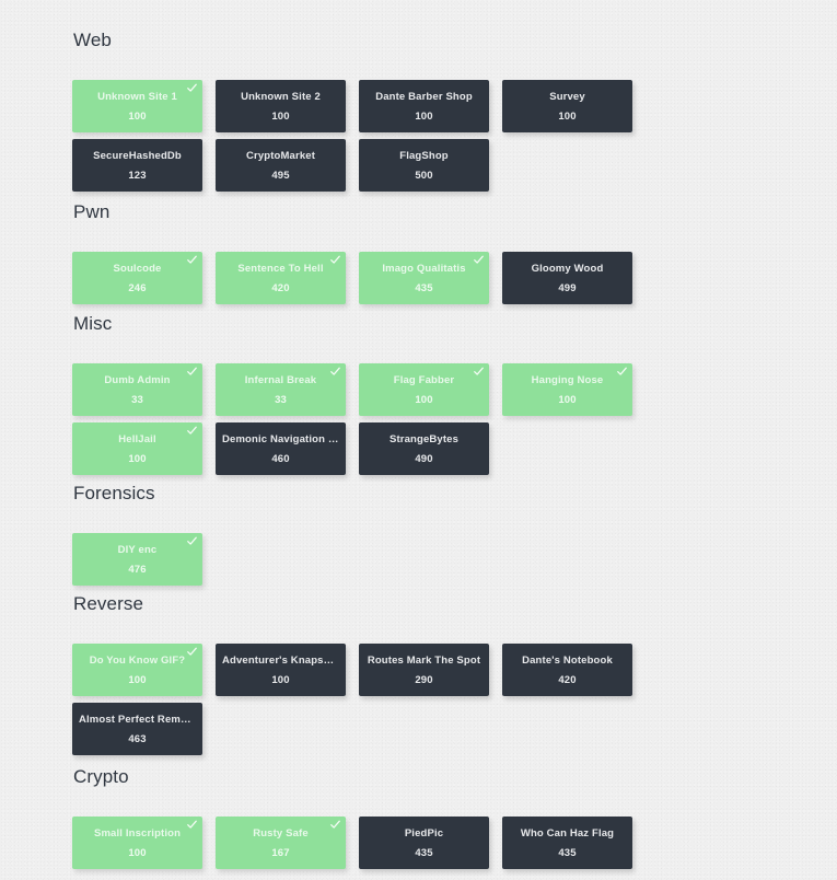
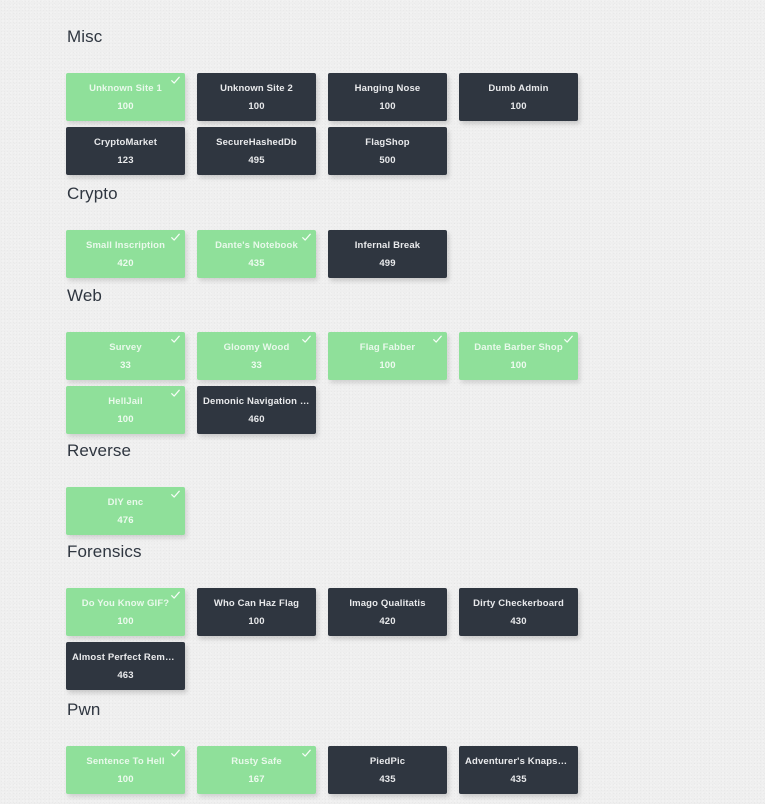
- Web
+ Misc
  Unknown Site 1
  100
  Unknown Site 2
  100
- Dante Barber Shop
+ Hanging Nose
  100
- Survey
+ Dumb Admin
  100
- SecureHashedDb
+ CryptoMarket
  123
- CryptoMarket
+ SecureHashedDb
  495
  FlagShop
  500
- Pwn
+ Crypto
- Soulcode
- 246
- Sentence To Hell
+ Small Inscription
  420
- Imago Qualitatis
+ Dante's Notebook
  435
- Gloomy Wood
+ Infernal Break
  499
- Misc
+ Web
- Dumb Admin
+ Survey
  33
- Infernal Break
+ Gloomy Wood
  33
  Flag Fabber
  100
- Hanging Nose
+ Dante Barber Shop
  100
  HellJail
  100
  Demonic Navigation Skil
  460
- StrangeBytes
- 490
- Forensics
+ Reverse
  DIY enc
  476
- Reverse
+ Forensics
  Do You Know GIF?
  100
- Adventurer's Knapsack
+ Who Can Haz Flag
  100
- Routes Mark The Spot
- 290
- Dante's Notebook
+ Imago Qualitatis
  420
+ Dirty Checkerboard
+ 430
  Almost Perfect Remote
  463
- Crypto
+ Pwn
- Small Inscription
+ Sentence To Hell
  100
  Rusty Safe
  167
  PiedPic
  435
- Who Can Haz Flag
+ Adventurer's Knapsack
  435
